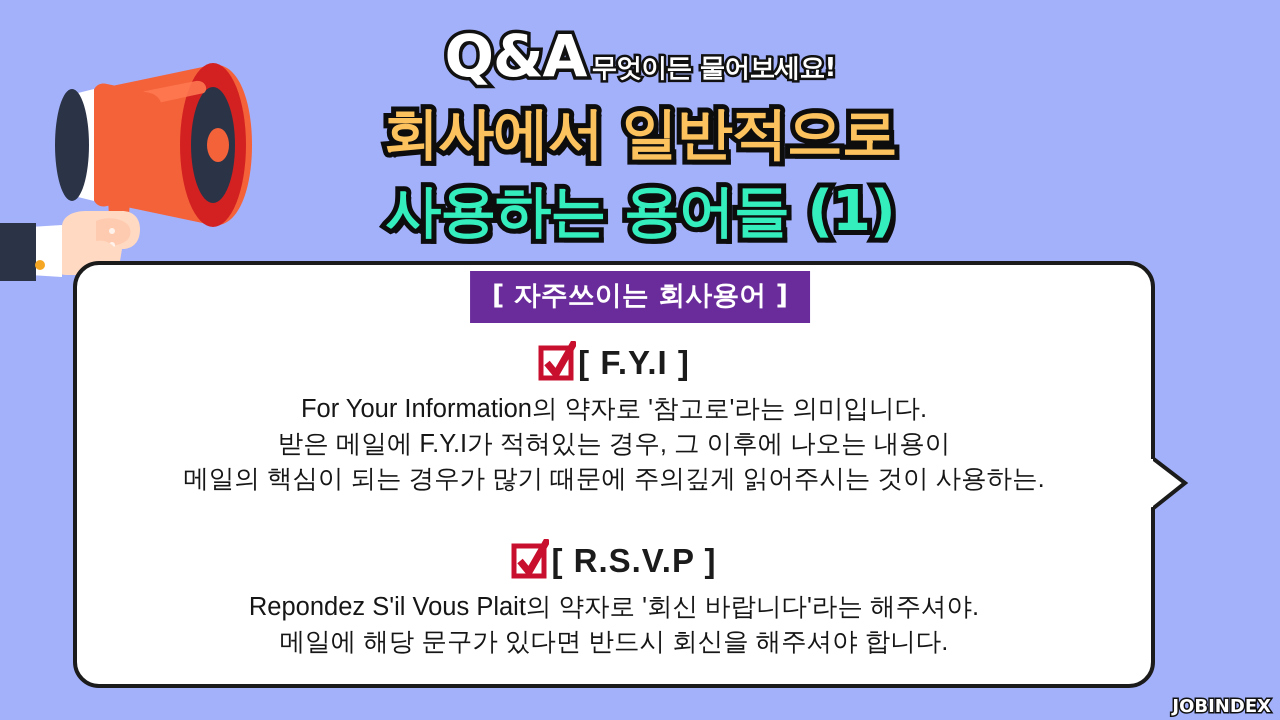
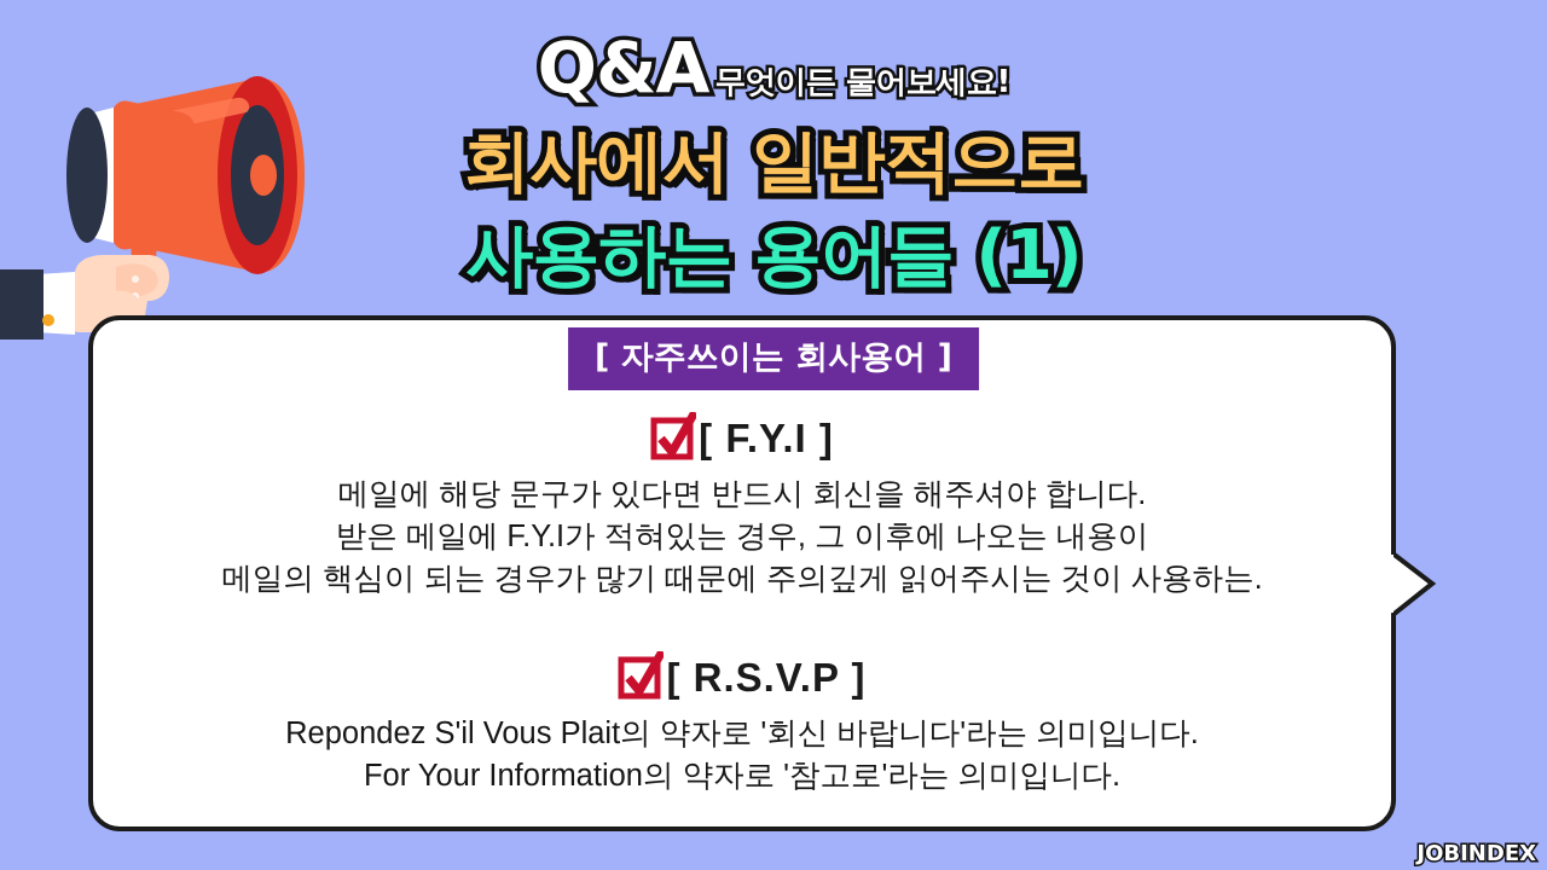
  Q&A 무엇이든 물어보세요!
  회사에서 일반적으로
  사용하는 용어들 (1)
  [ 자주쓰이는 회사용어 ]
  [ F.Y.I ]
- For Your Information의 약자로 '참고로'라는 의미입니다.
+ 메일에 해당 문구가 있다면 반드시 회신을 해주셔야 합니다.
  받은 메일에 F.Y.I가 적혀있는 경우, 그 이후에 나오는 내용이
  메일의 핵심이 되는 경우가 많기 때문에 주의깊게 읽어주시는 것이 사용하는.
  [ R.S.V.P ]
- Repondez S'il Vous Plait의 약자로 '회신 바랍니다'라는 해주셔야.
+ Repondez S'il Vous Plait의 약자로 '회신 바랍니다'라는 의미입니다.
- 메일에 해당 문구가 있다면 반드시 회신을 해주셔야 합니다.
+ For Your Information의 약자로 '참고로'라는 의미입니다.
  JOBINDEX
